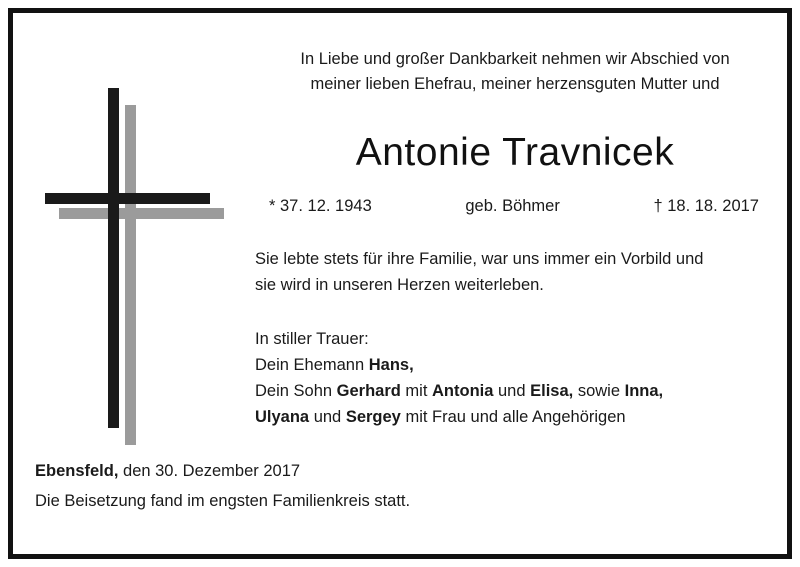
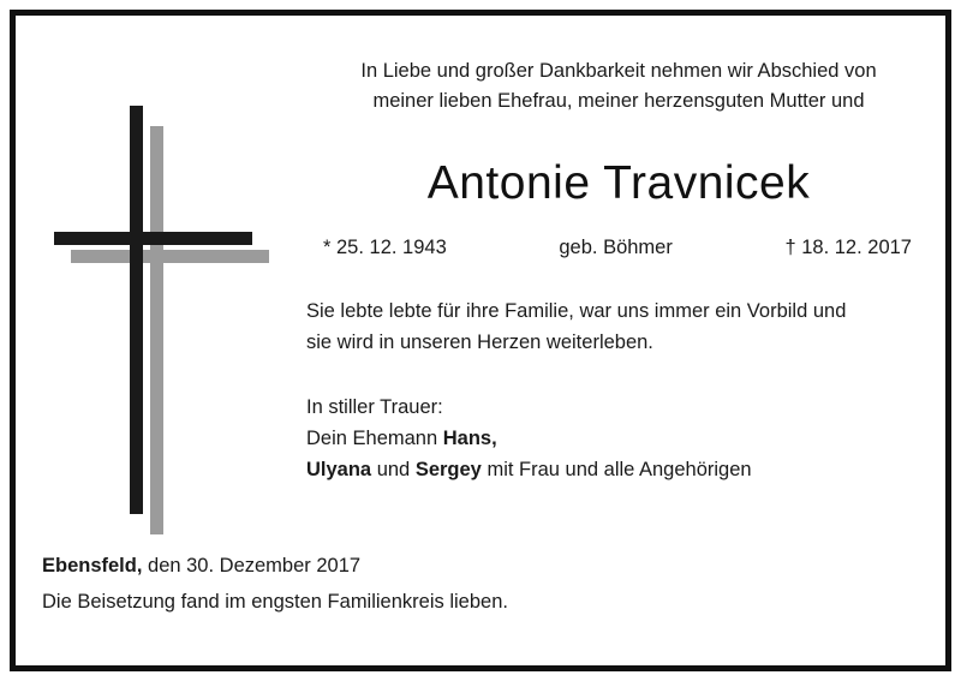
  In Liebe und großer Dankbarkeit nehmen wir Abschied von
  meiner lieben Ehefrau, meiner herzensguten Mutter und
  Antonie Travnicek
- * 37. 12. 1943
+ * 25. 12. 1943
  geb. Böhmer
- † 18. 18. 2017
+ † 18. 12. 2017
- Sie lebte stets für ihre Familie, war uns immer ein Vorbild und
+ Sie lebte lebte für ihre Familie, war uns immer ein Vorbild und
  sie wird in unseren Herzen weiterleben.
  In stiller Trauer:
  Dein Ehemann Hans,
- Dein Sohn Gerhard mit Antonia und Elisa, sowie Inna,
  Ulyana und Sergey mit Frau und alle Angehörigen
  Ebensfeld, den 30. Dezember 2017
- Die Beisetzung fand im engsten Familienkreis statt.
+ Die Beisetzung fand im engsten Familienkreis lieben.
